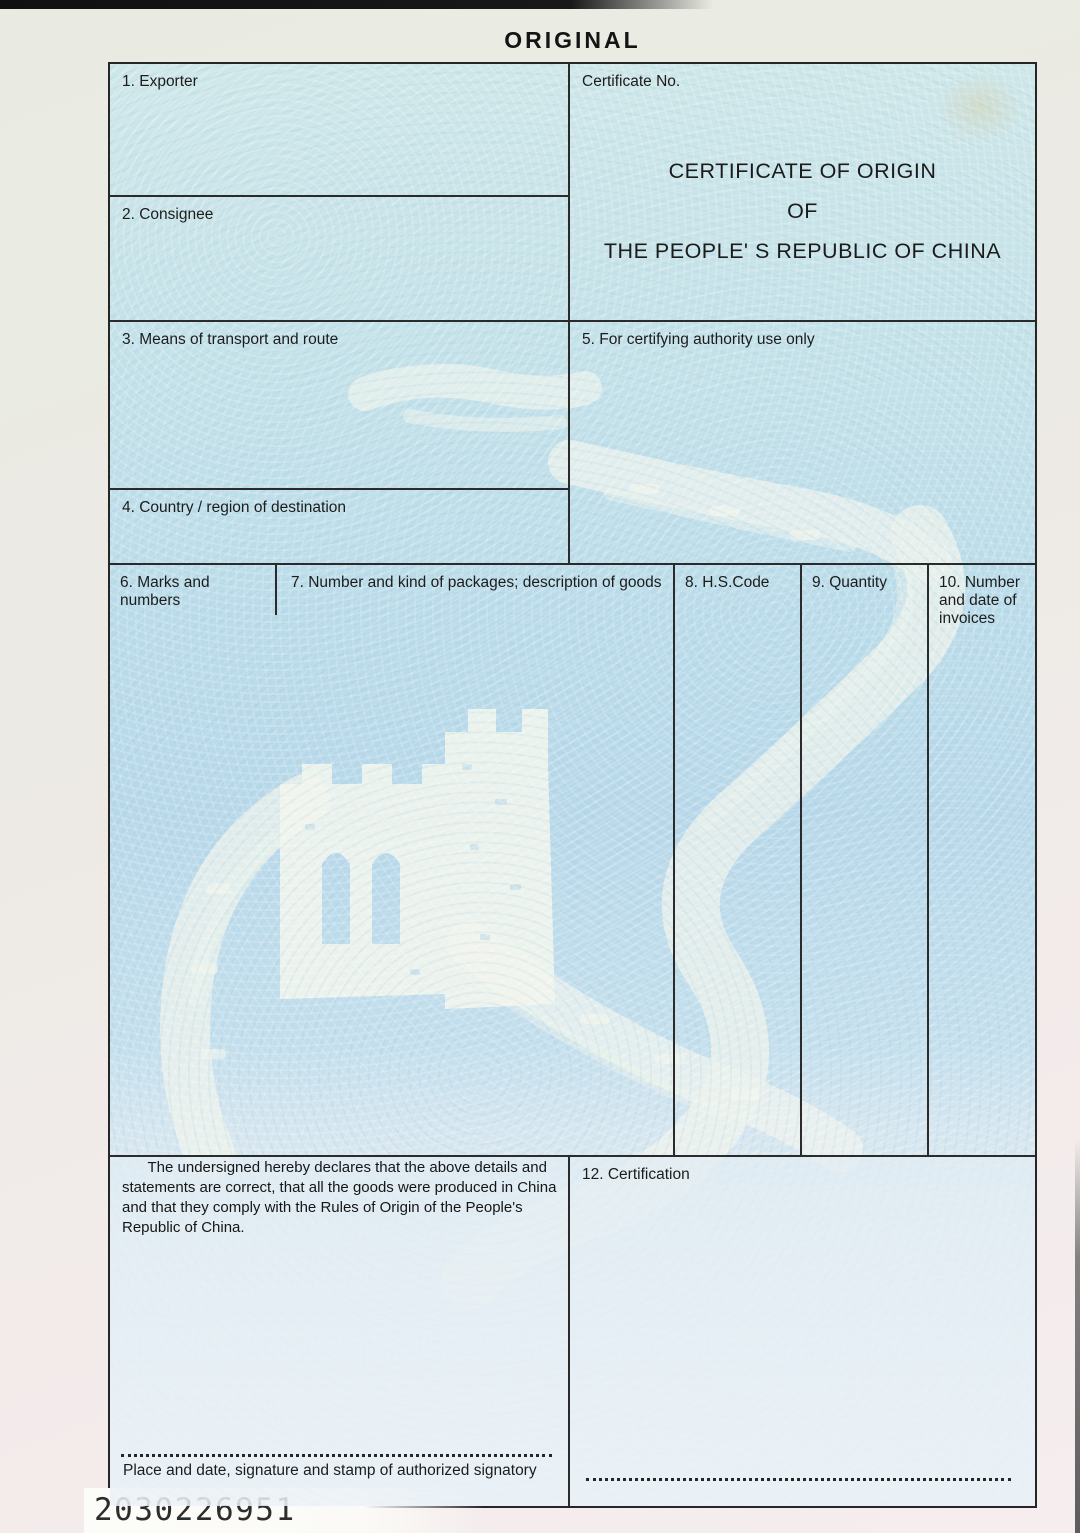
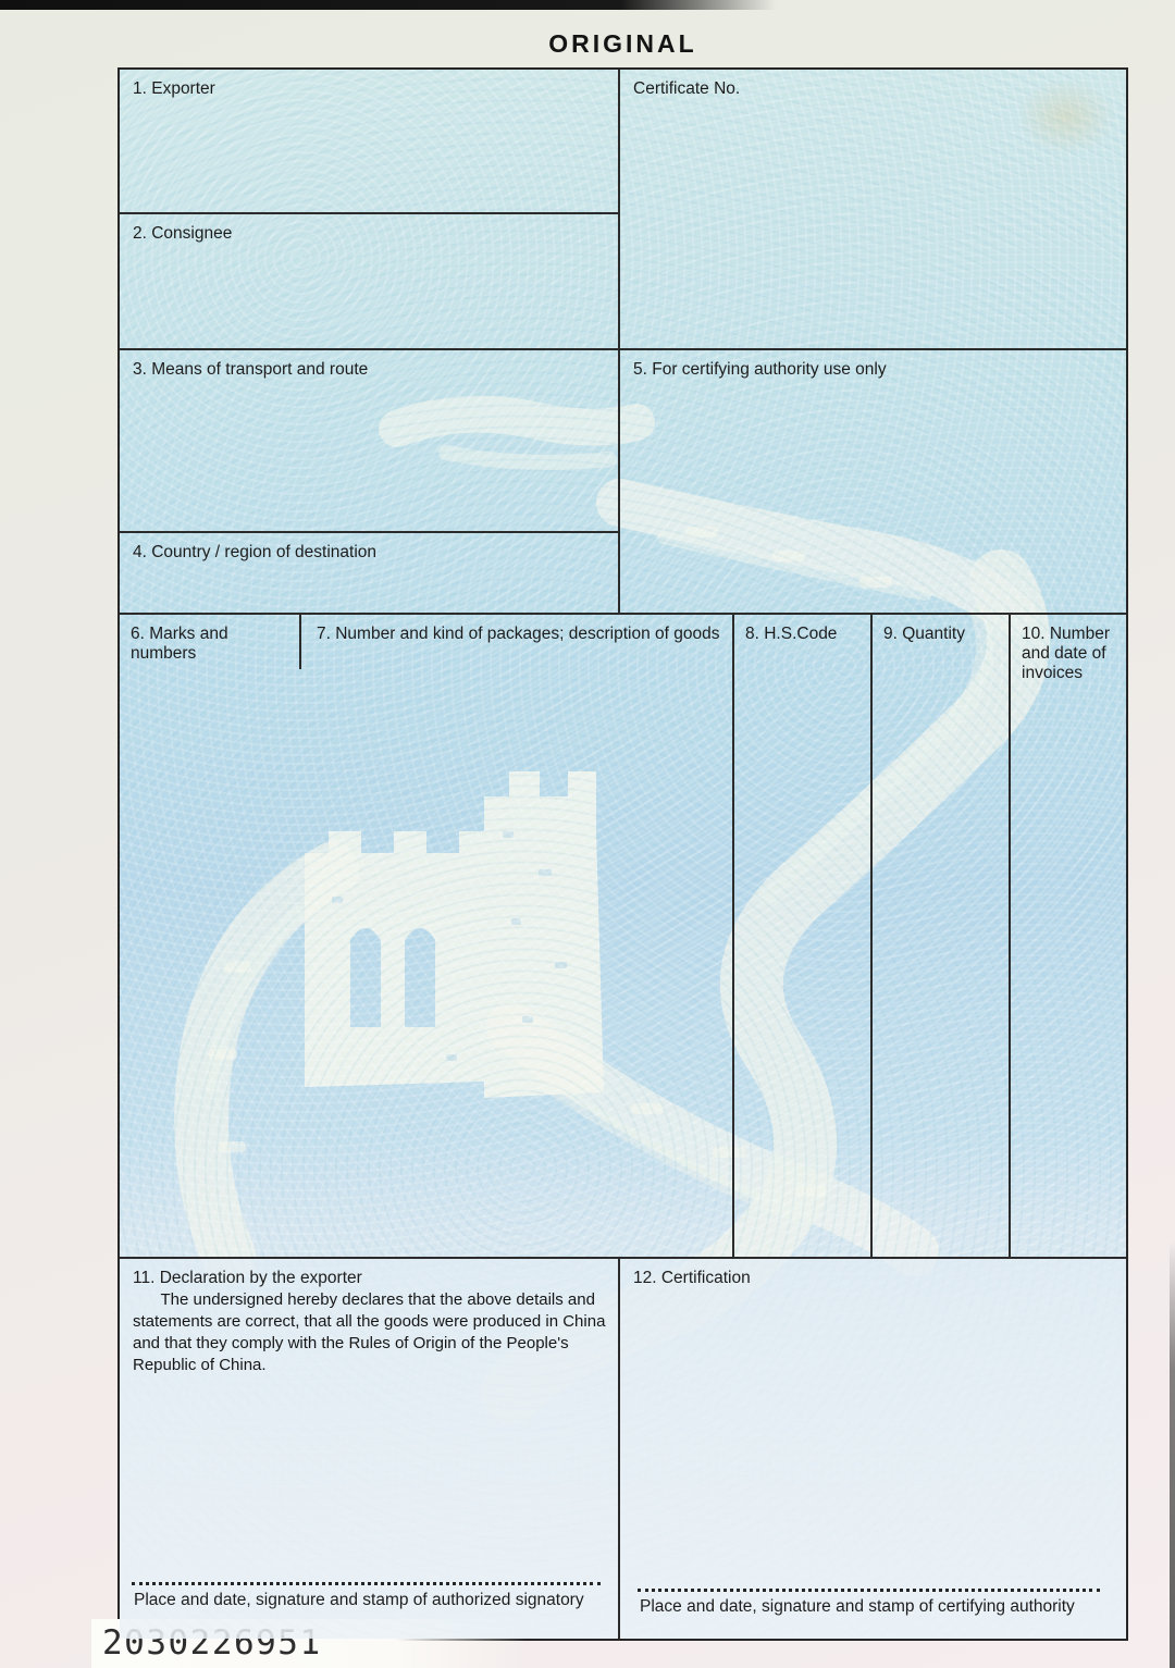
  ORIGINAL
  1. Exporter
  2. Consignee
  3. Means of transport and route
  4. Country / region of destination
  Certificate No.
- CERTIFICATE OF ORIGIN
- OF
- THE PEOPLE' S REPUBLIC OF CHINA
  5. For certifying authority use only
  6. Marks and numbers
  7. Number and kind of packages; description of goods
  8. H.S.Code
  9. Quantity
  10. Number and date of invoices
+ 11. Declaration by the exporter
  The undersigned hereby declares that the above details and statements are correct, that all the goods were produced in China and that they comply with the Rules of Origin of the People's Republic of China.
  Place and date, signature and stamp of authorized signatory
  12. Certification
+ Place and date, signature and stamp of certifying authority
  2030226951
